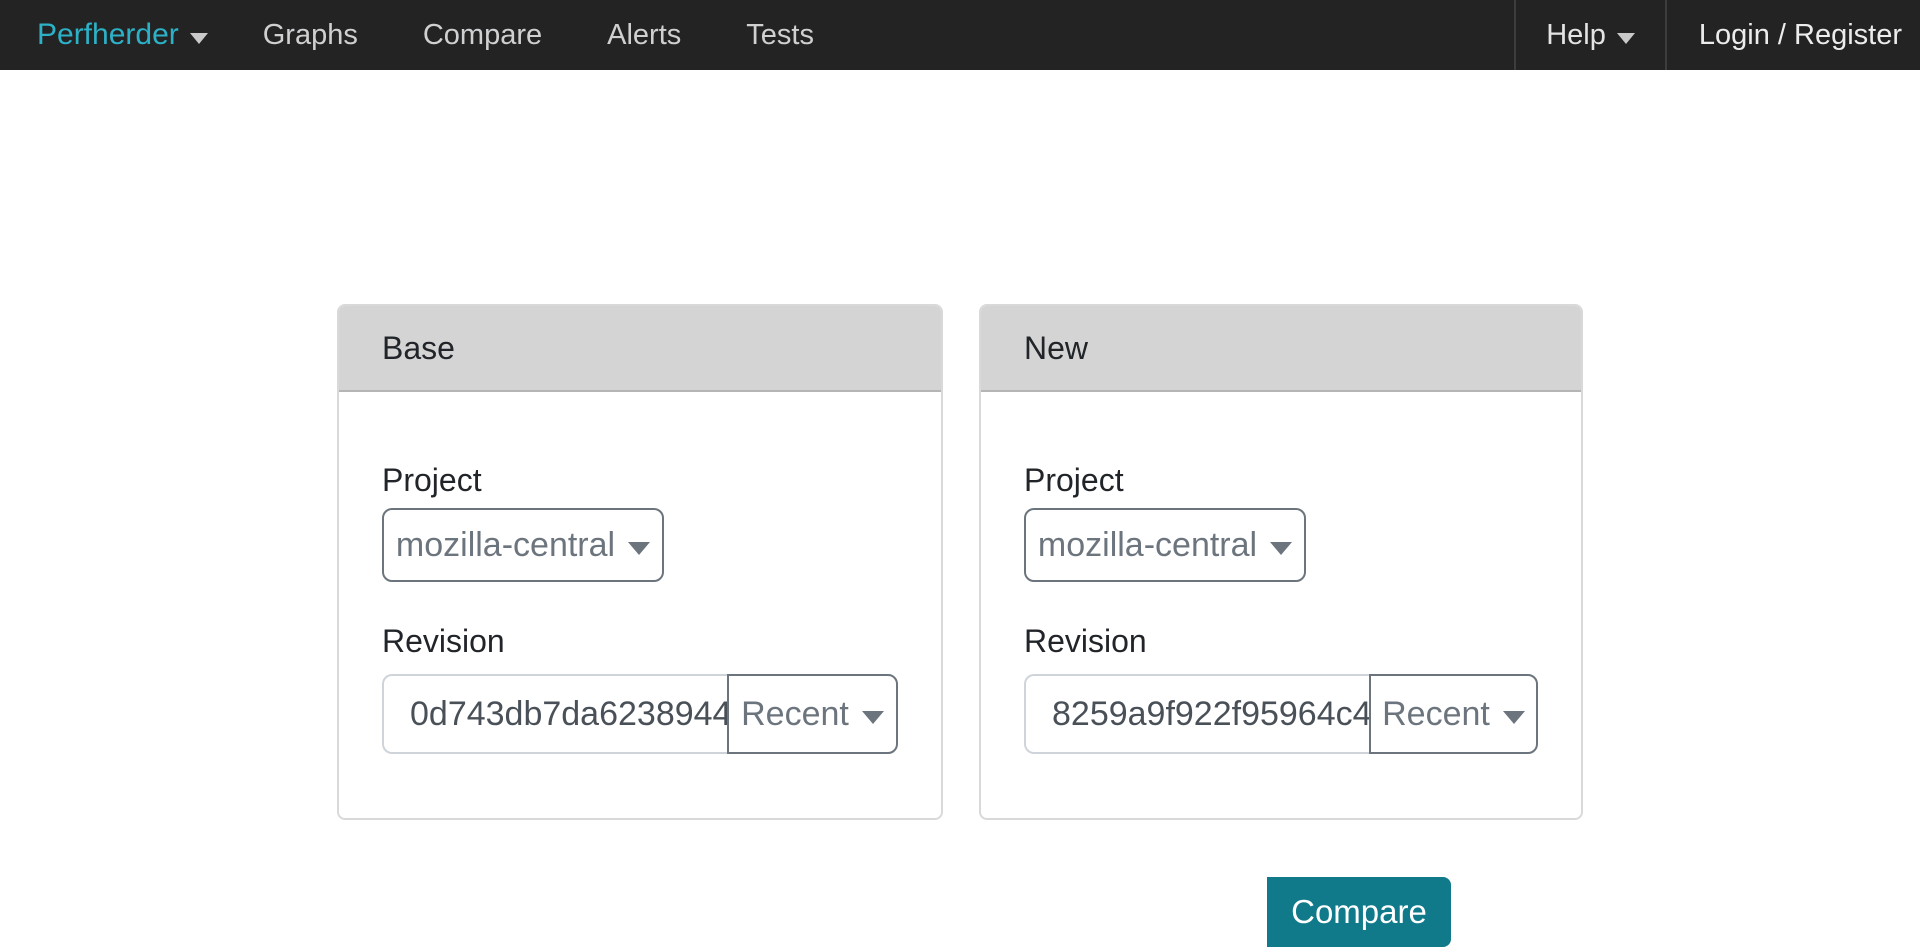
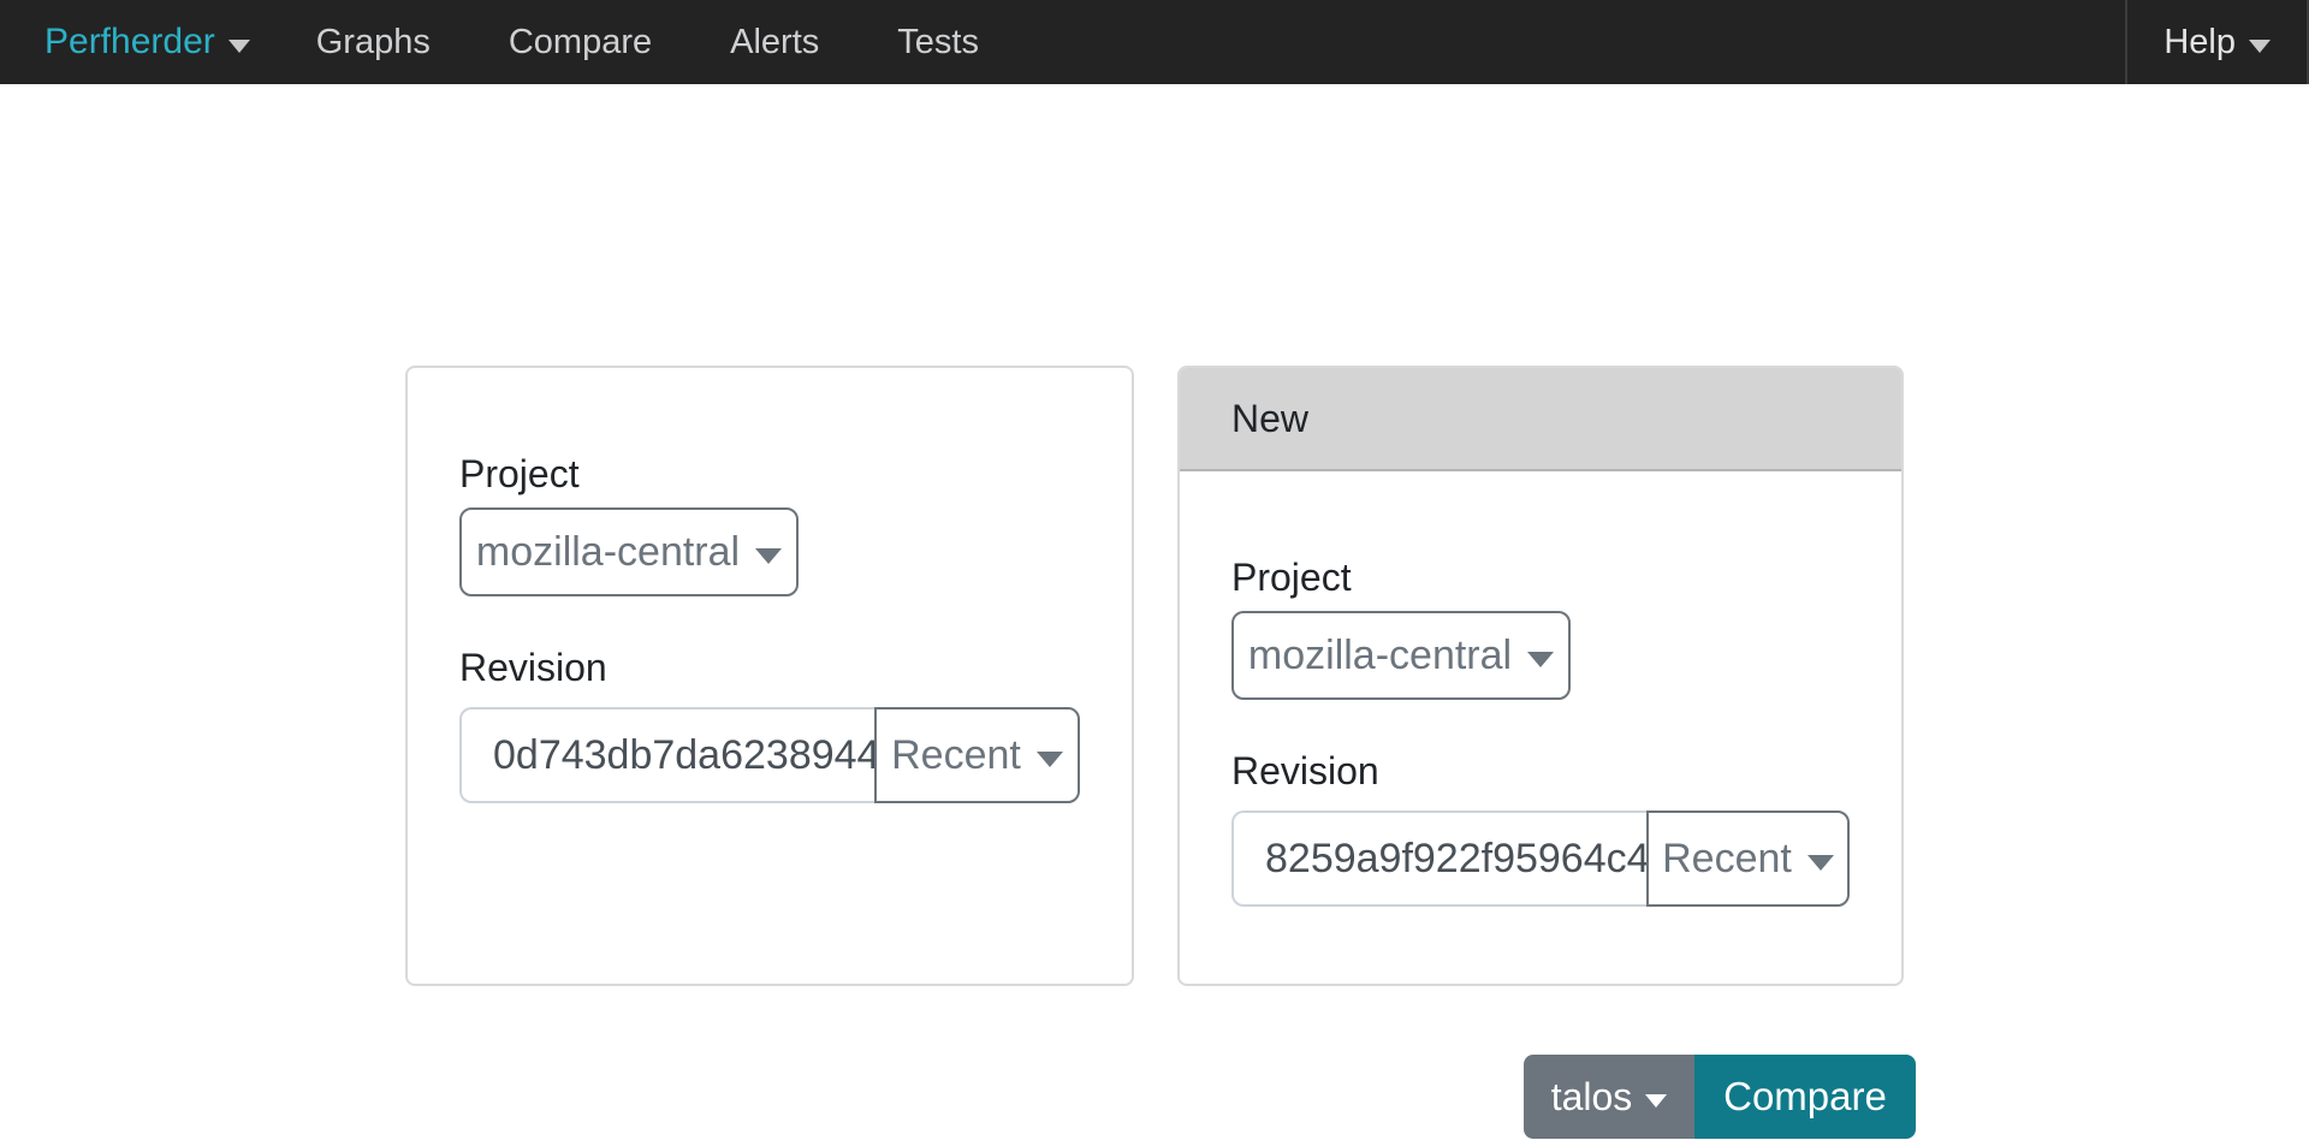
  Perfherder
  Graphs
  Compare
  Alerts
  Tests
  Help
- Login / Register
- Base
  Project
  mozilla-central
  Revision
  0d743db7da6238944
  Recent
  New
  Project
  mozilla-central
  Revision
  8259a9f922f95964c4
  Recent
+ talos
  Compare
